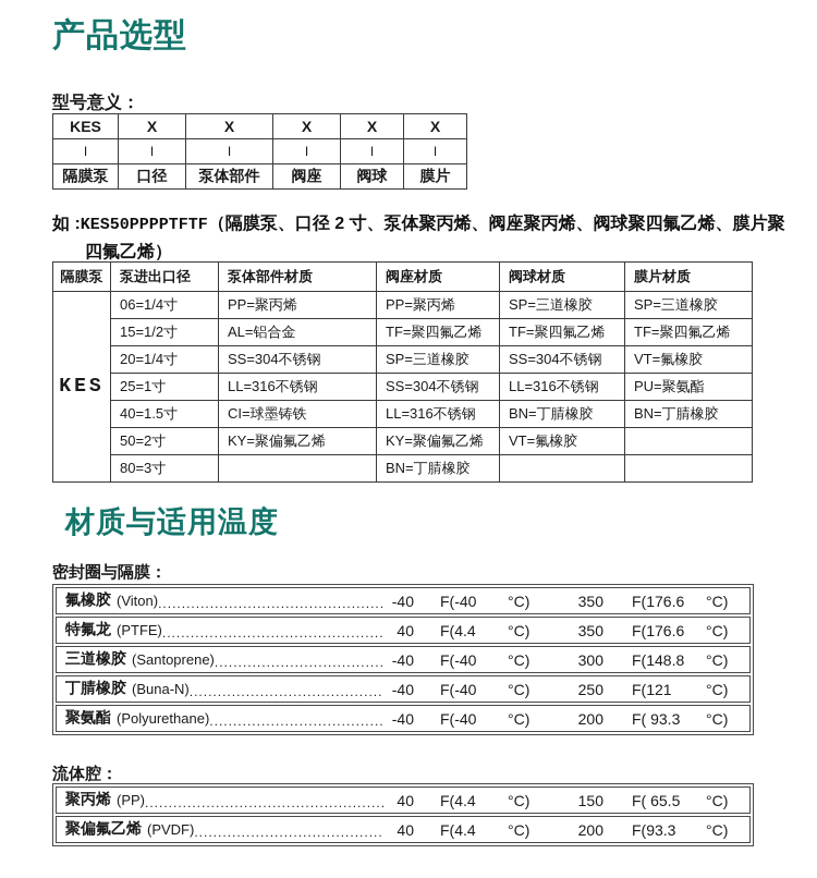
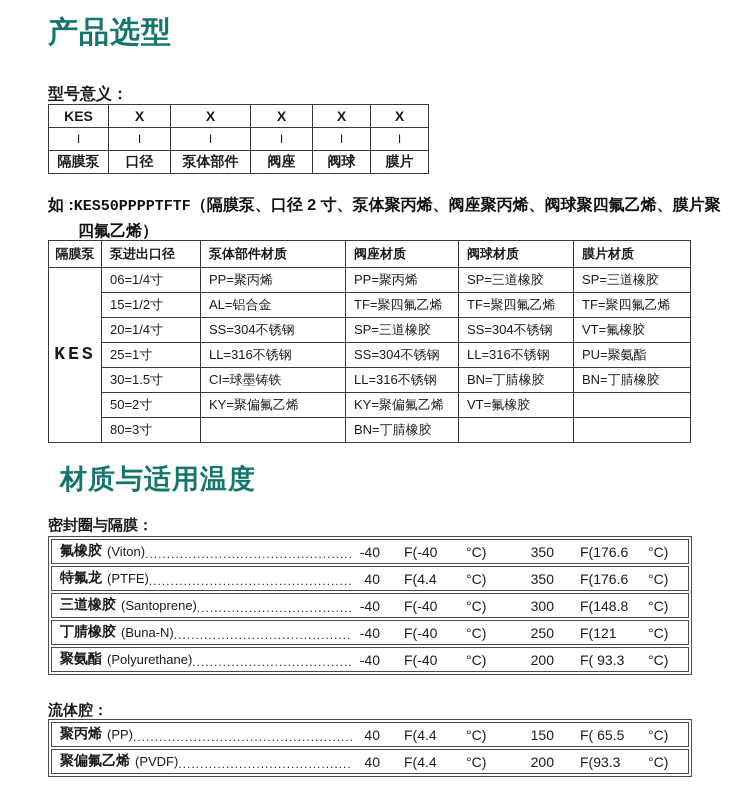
  产品选型
  型号意义：
  KES	X	X	X	X	X
  I	I	I	I	I	I
  隔膜泵	口径	泵体部件	阀座	阀球	膜片
  如 :KES50PPPPTFTF（隔膜泵、口径 2 寸、泵体聚丙烯、阀座聚丙烯、阀球聚四氟乙烯、膜片聚四氟乙烯）
  隔膜泵	泵进出口径	泵体部件材质	阀座材质	阀球材质	膜片材质
  KES	06=1/4寸	PP=聚丙烯	PP=聚丙烯	SP=三道橡胶	SP=三道橡胶
  15=1/2寸	AL=铝合金	TF=聚四氟乙烯	TF=聚四氟乙烯	TF=聚四氟乙烯
  20=1/4寸	SS=304不锈钢	SP=三道橡胶	SS=304不锈钢	VT=氟橡胶
  25=1寸	LL=316不锈钢	SS=304不锈钢	LL=316不锈钢	PU=聚氨酯
- 40=1.5寸	CI=球墨铸铁	LL=316不锈钢	BN=丁腈橡胶	BN=丁腈橡胶
+ 30=1.5寸	CI=球墨铸铁	LL=316不锈钢	BN=丁腈橡胶	BN=丁腈橡胶
  50=2寸	KY=聚偏氟乙烯	KY=聚偏氟乙烯	VT=氟橡胶
  80=3寸		BN=丁腈橡胶
  材质与适用温度
  密封圈与隔膜：
  氟橡胶
  (Viton)
  -40
  F(-40
  °C)
  350
  F(176.6
  °C)
  特氟龙
  (PTFE)
  40
  F(4.4
  °C)
  350
  F(176.6
  °C)
  三道橡胶
  (Santoprene)
  -40
  F(-40
  °C)
  300
  F(148.8
  °C)
  丁腈橡胶
  (Buna-N)
  -40
  F(-40
  °C)
  250
  F(121
  °C)
  聚氨酯
  (Polyurethane)
  -40
  F(-40
  °C)
  200
  F( 93.3
  °C)
  流体腔：
  聚丙烯
  (PP)
  40
  F(4.4
  °C)
  150
  F( 65.5
  °C)
  聚偏氟乙烯
  (PVDF)
  40
  F(4.4
  °C)
  200
  F(93.3
  °C)
